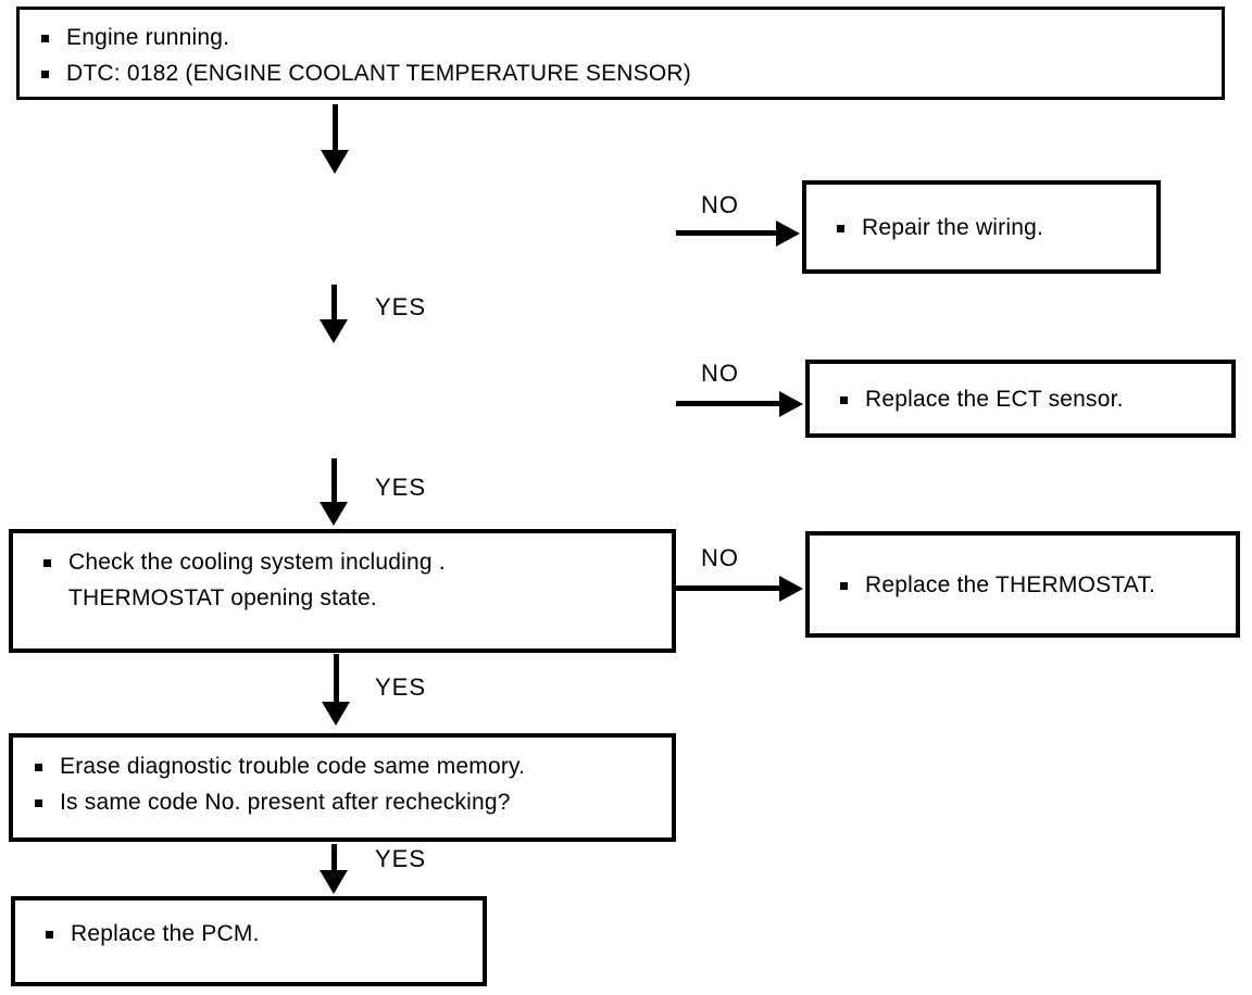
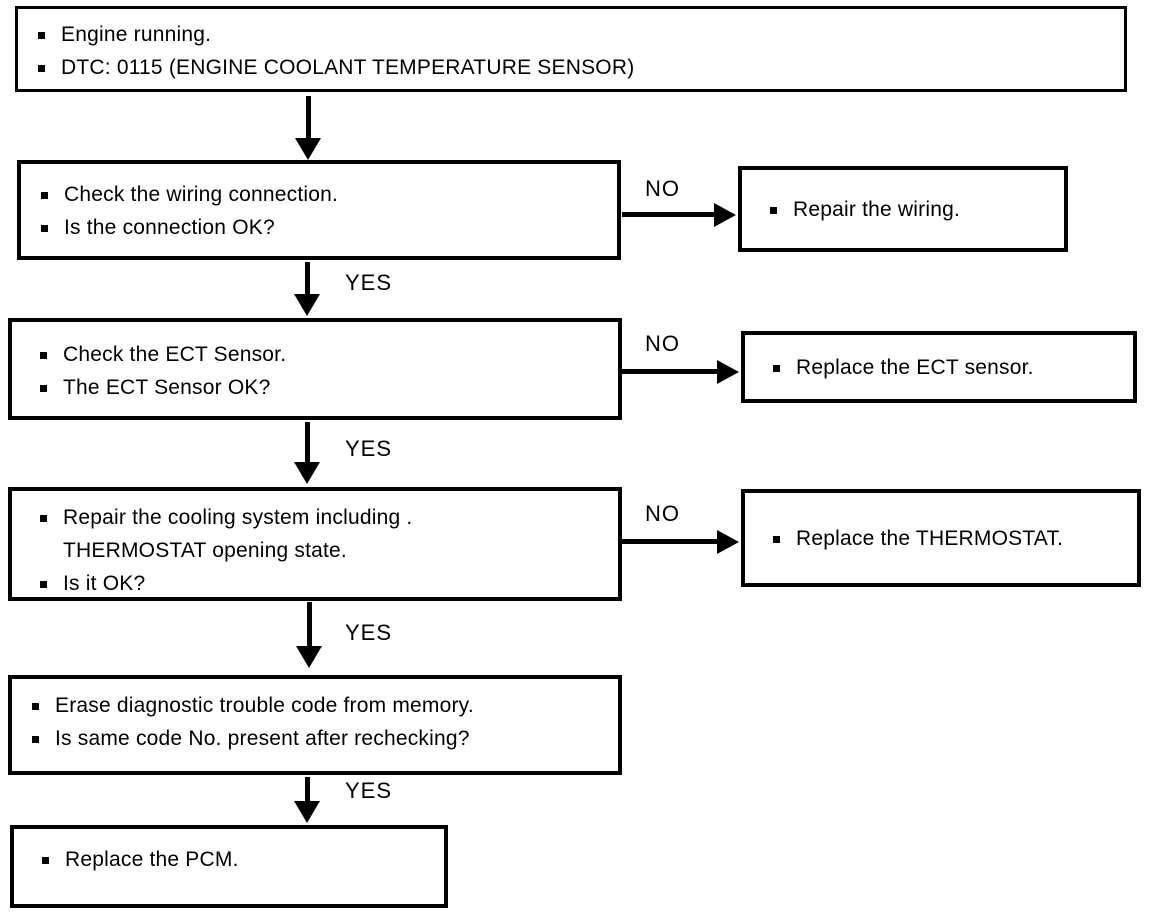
  Engine running.
- DTC: 0182 (ENGINE COOLANT TEMPERATURE SENSOR)
+ DTC: 0115 (ENGINE COOLANT TEMPERATURE SENSOR)
+ Check the wiring connection.
+ Is the connection OK?
  NO
  Repair the wiring.
  YES
+ Check the ECT Sensor.
+ The ECT Sensor OK?
  NO
  Replace the ECT sensor.
  YES
- Check the cooling system including .
+ Repair the cooling system including .
  THERMOSTAT opening state.
+ Is it OK?
  NO
  Replace the THERMOSTAT.
  YES
- Erase diagnostic trouble code same memory.
+ Erase diagnostic trouble code from memory.
  Is same code No. present after rechecking?
  YES
  Replace the PCM.
